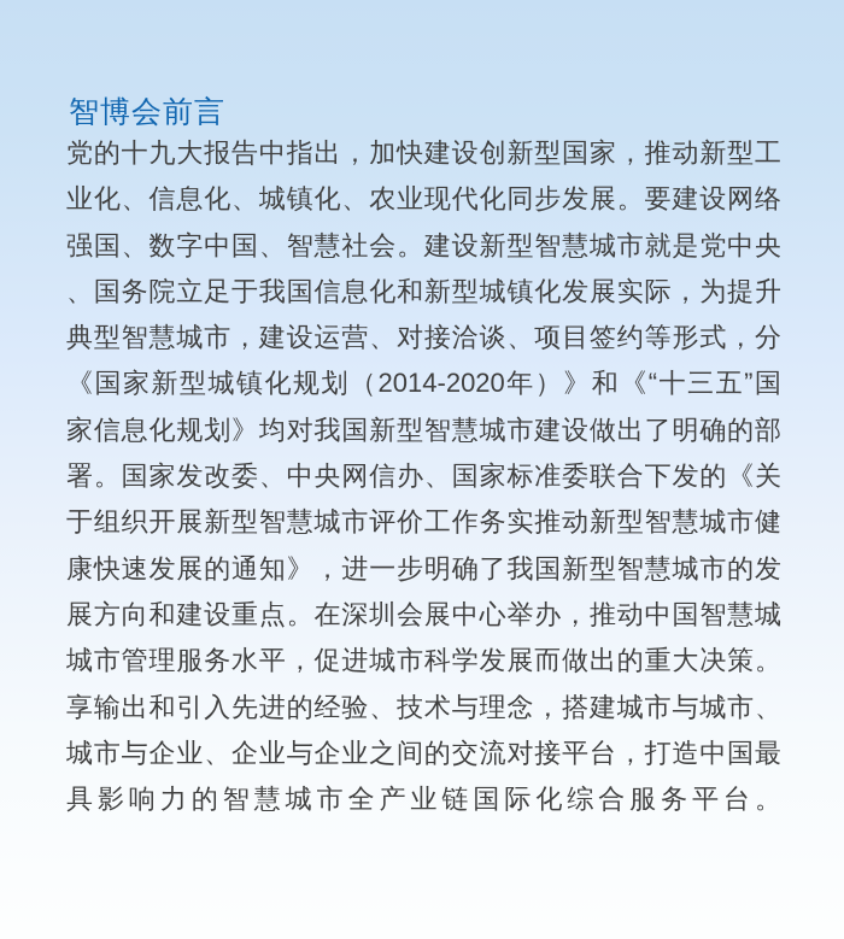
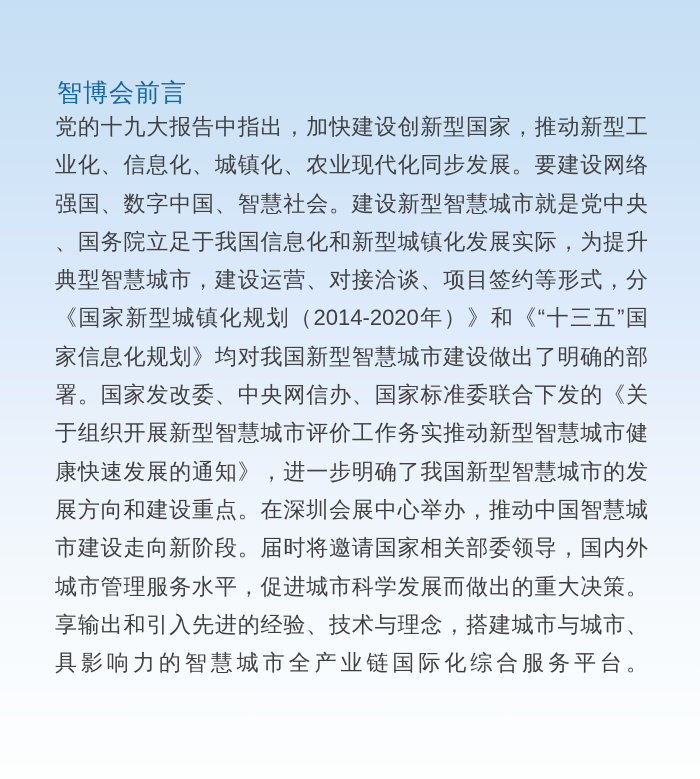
  智博会前言
  党的十九大报告中指出，加快建设创新型国家，推动新型工
  业化、信息化、城镇化、农业现代化同步发展。要建设网络
  强国、数字中国、智慧社会。建设新型智慧城市就是党中央
  、国务院立足于我国信息化和新型城镇化发展实际，为提升
  典型智慧城市，建设运营、对接洽谈、项目签约等形式，分
  《国家新型城镇化规划（2014-2020年）》和《“十三五”国
  家信息化规划》均对我国新型智慧城市建设做出了明确的部
  署。国家发改委、中央网信办、国家标准委联合下发的《关
  于组织开展新型智慧城市评价工作务实推动新型智慧城市健
  康快速发展的通知》，进一步明确了我国新型智慧城市的发
  展方向和建设重点。在深圳会展中心举办，推动中国智慧城
+ 市建设走向新阶段。届时将邀请国家相关部委领导，国内外
  城市管理服务水平，促进城市科学发展而做出的重大决策。
  享输出和引入先进的经验、技术与理念，搭建城市与城市、
- 城市与企业、企业与企业之间的交流对接平台，打造中国最
  具影响力的智慧城市全产业链国际化综合服务平台。
